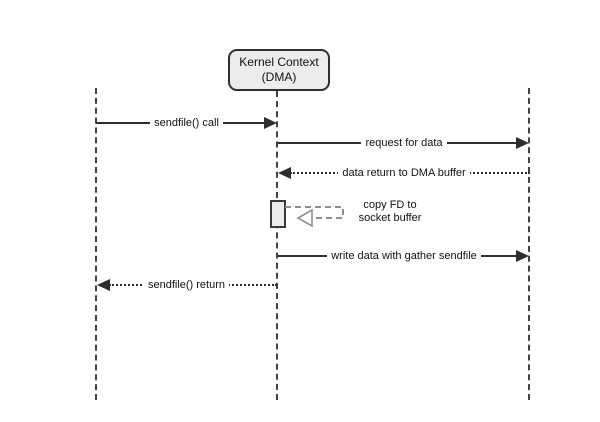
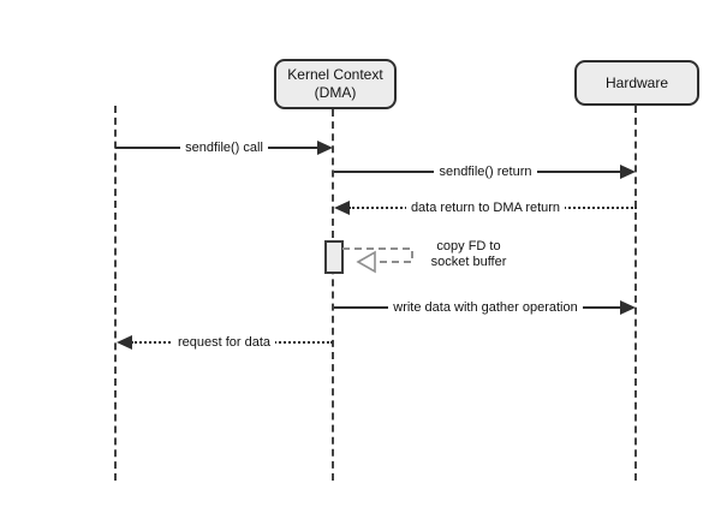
  Kernel Context
  (DMA)
+ Hardware
  sendfile() call
- request for data
+ sendfile() return
- data return to DMA buffer
+ data return to DMA return
  copy FD to
  socket buffer
- write data with gather sendfile
+ write data with gather operation
- sendfile() return
+ request for data
